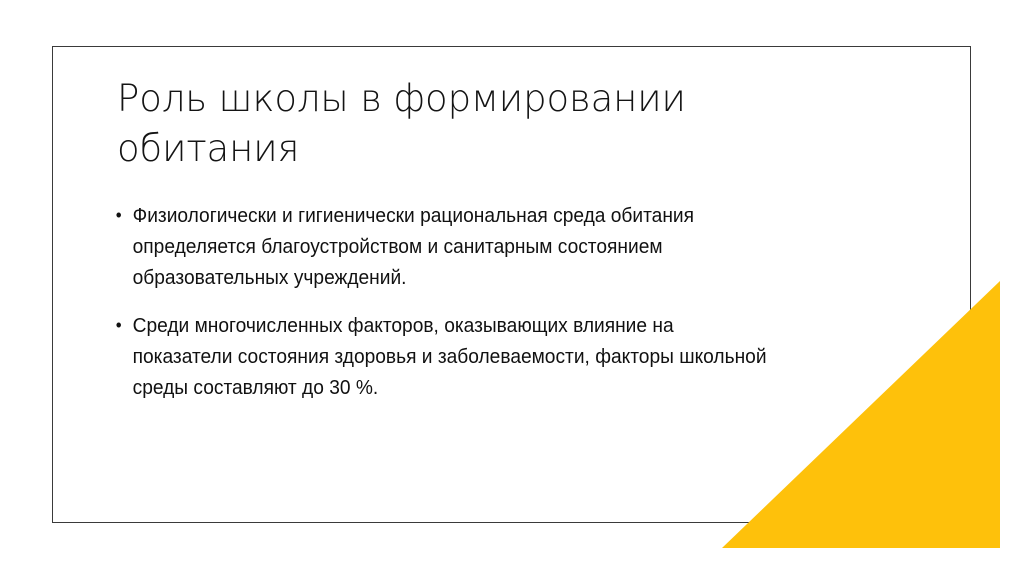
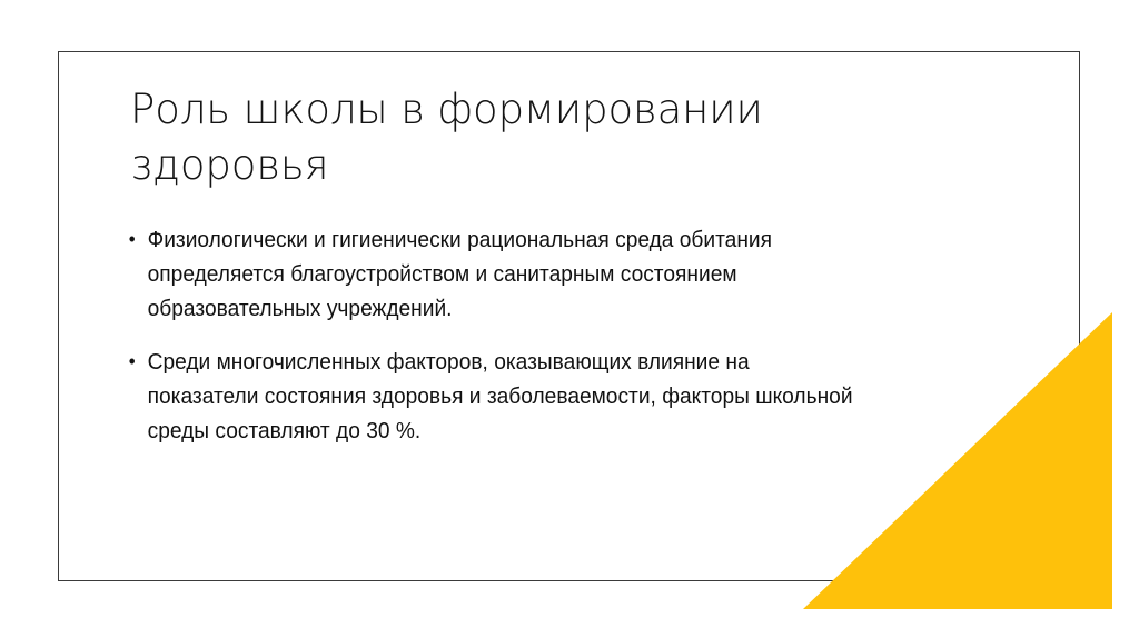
- Роль школы в формировании обитания
+ Роль школы в формировании здоровья
  •
  Физиологически и гигиенически рациональная среда обитания определяется благоустройством и санитарным состоянием образовательных учреждений.
  •
  Среди многочисленных факторов, оказывающих влияние на показатели состояния здоровья и заболеваемости, факторы школьной среды составляют до 30 %.
